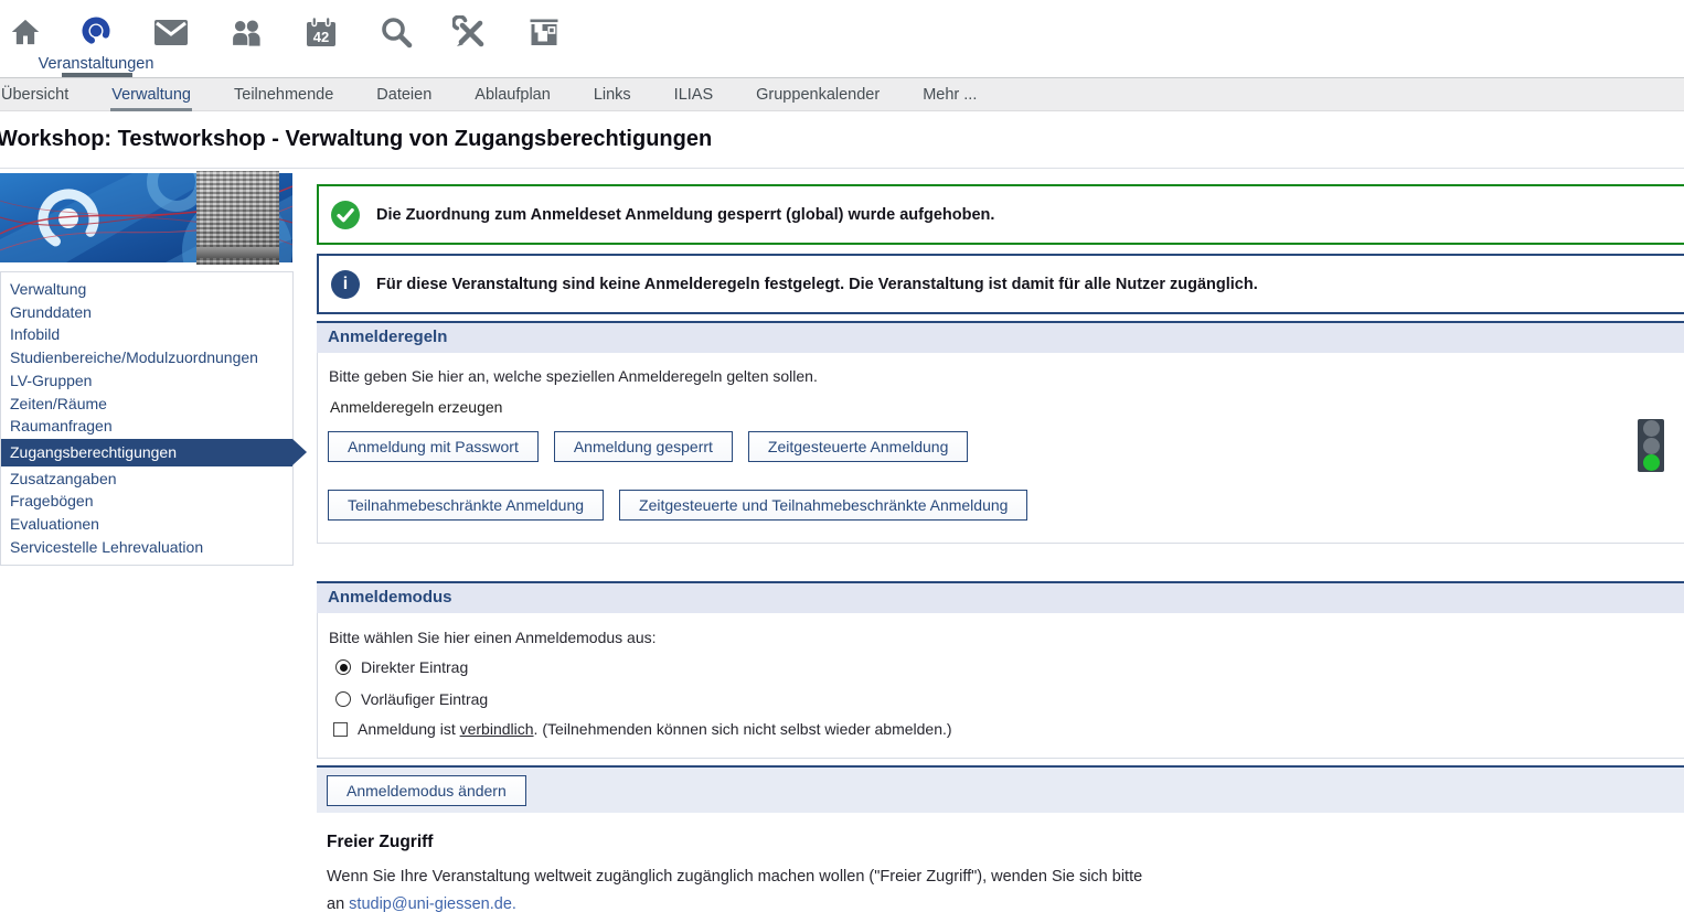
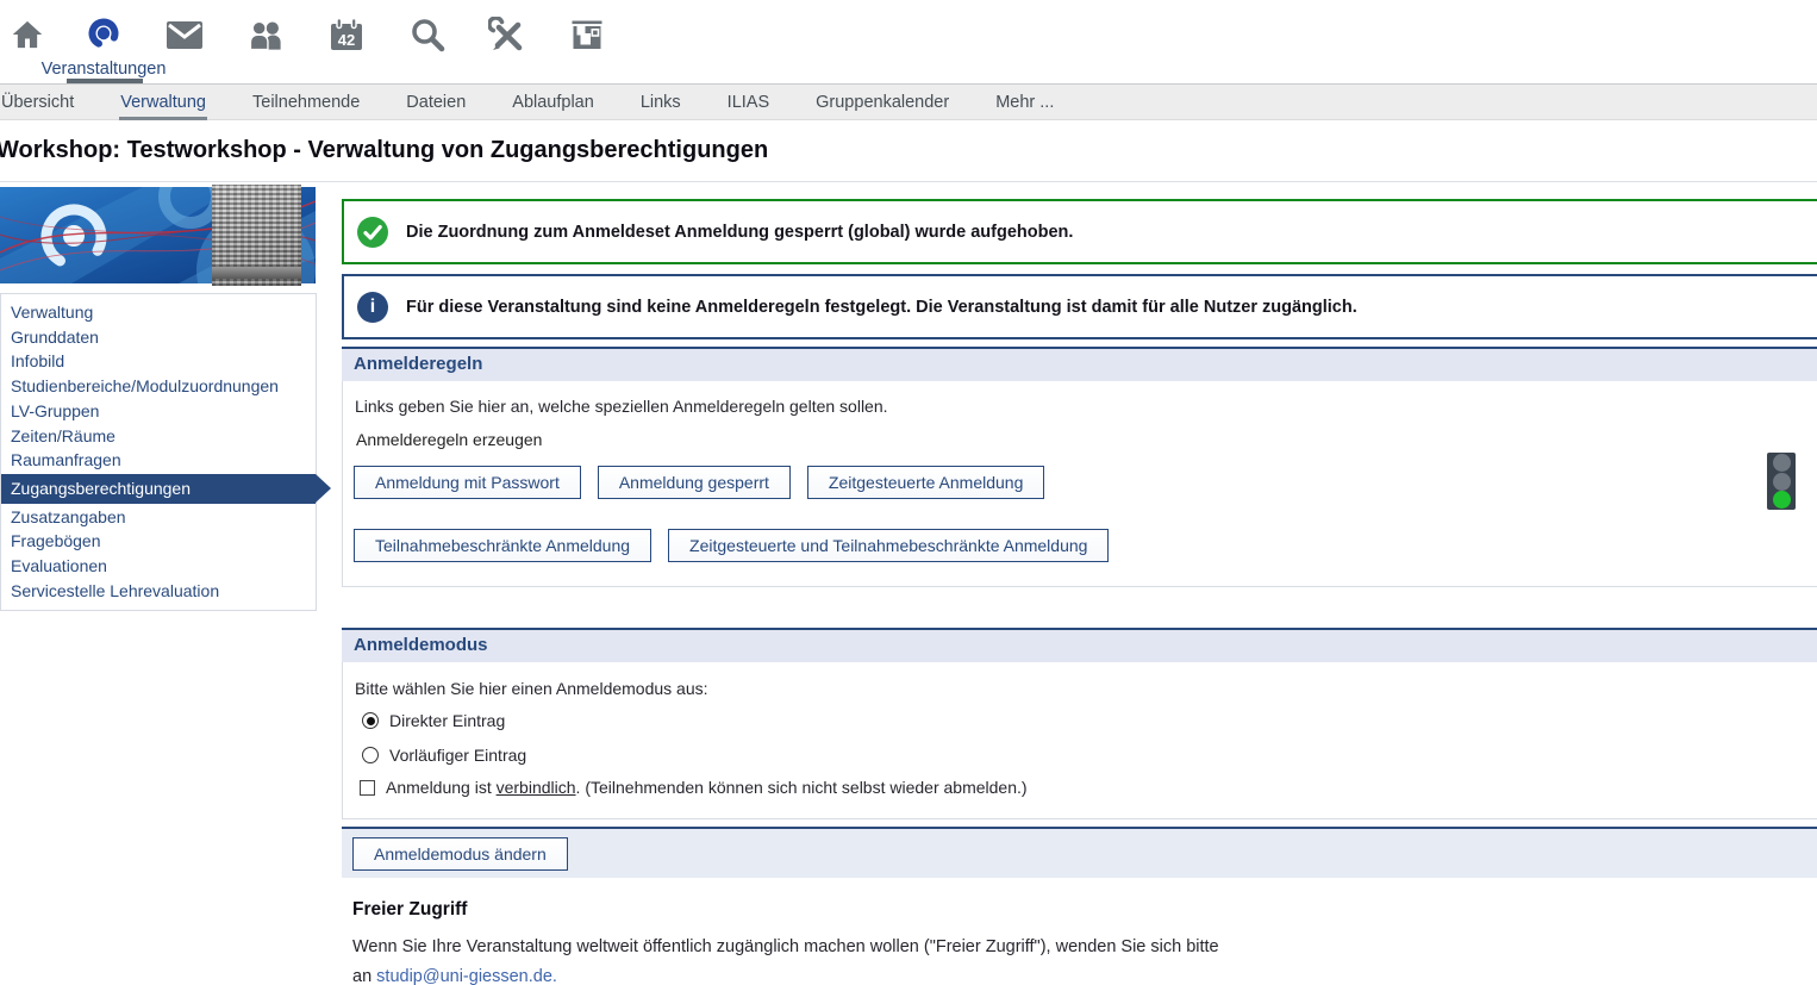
  42
  Veranstaltungen
  Übersicht
  Verwaltung
  Teilnehmende
  Dateien
  Ablaufplan
  Links
  ILIAS
  Gruppenkalender
  Mehr ...
  Workshop: Testworkshop - Verwaltung von Zugangsberechtigungen
  Verwaltung
  Grunddaten
  Infobild
  Studienbereiche/Modulzuordnungen
  LV-Gruppen
  Zeiten/Räume
  Raumanfragen
  Zugangsberechtigungen
  Zusatzangaben
  Fragebögen
  Evaluationen
  Servicestelle Lehrevaluation
  Die Zuordnung zum Anmeldeset Anmeldung gesperrt (global) wurde aufgehoben.
  i
  Für diese Veranstaltung sind keine Anmelderegeln festgelegt. Die Veranstaltung ist damit für alle Nutzer zugänglich.
  Anmelderegeln
- Bitte geben Sie hier an, welche speziellen Anmelderegeln gelten sollen.
+ Links geben Sie hier an, welche speziellen Anmelderegeln gelten sollen.
  Anmelderegeln erzeugen
  Anmeldung mit Passwort
  Anmeldung gesperrt
  Zeitgesteuerte Anmeldung
  Teilnahmebeschränkte Anmeldung
  Zeitgesteuerte und Teilnahmebeschränkte Anmeldung
  Anmeldemodus
  Bitte wählen Sie hier einen Anmeldemodus aus:
  Direkter Eintrag
  Vorläufiger Eintrag
  Anmeldung ist verbindlich. (Teilnehmenden können sich nicht selbst wieder abmelden.)
  Anmeldemodus ändern
  Freier Zugriff
- Wenn Sie Ihre Veranstaltung weltweit zugänglich zugänglich machen wollen ("Freier Zugriff"), wenden Sie sich bitte an studip@uni-giessen.de.
+ Wenn Sie Ihre Veranstaltung weltweit öffentlich zugänglich machen wollen ("Freier Zugriff"), wenden Sie sich bitte an studip@uni-giessen.de.
